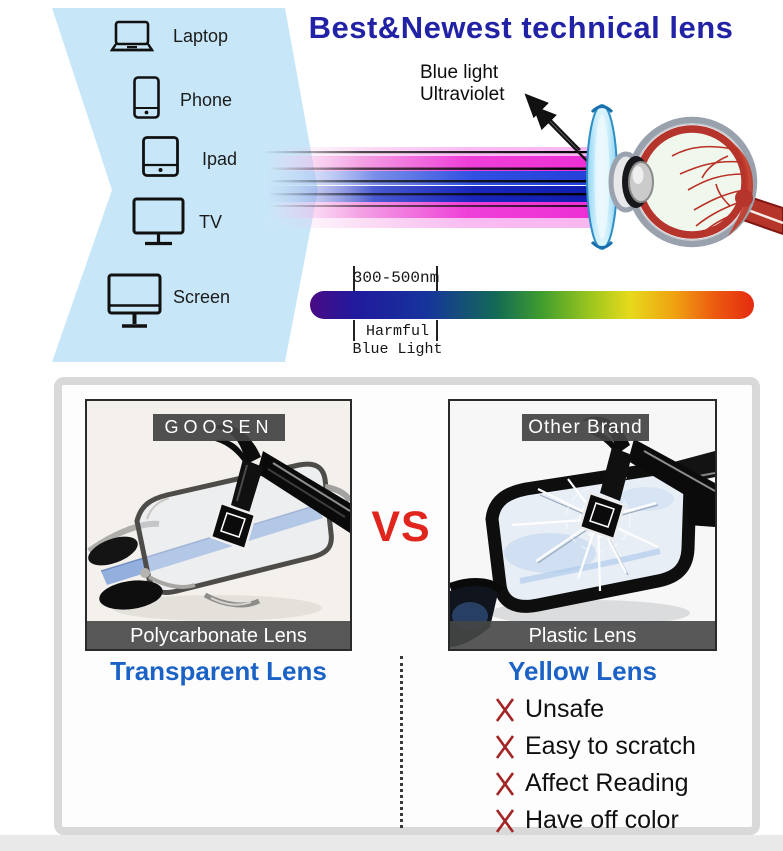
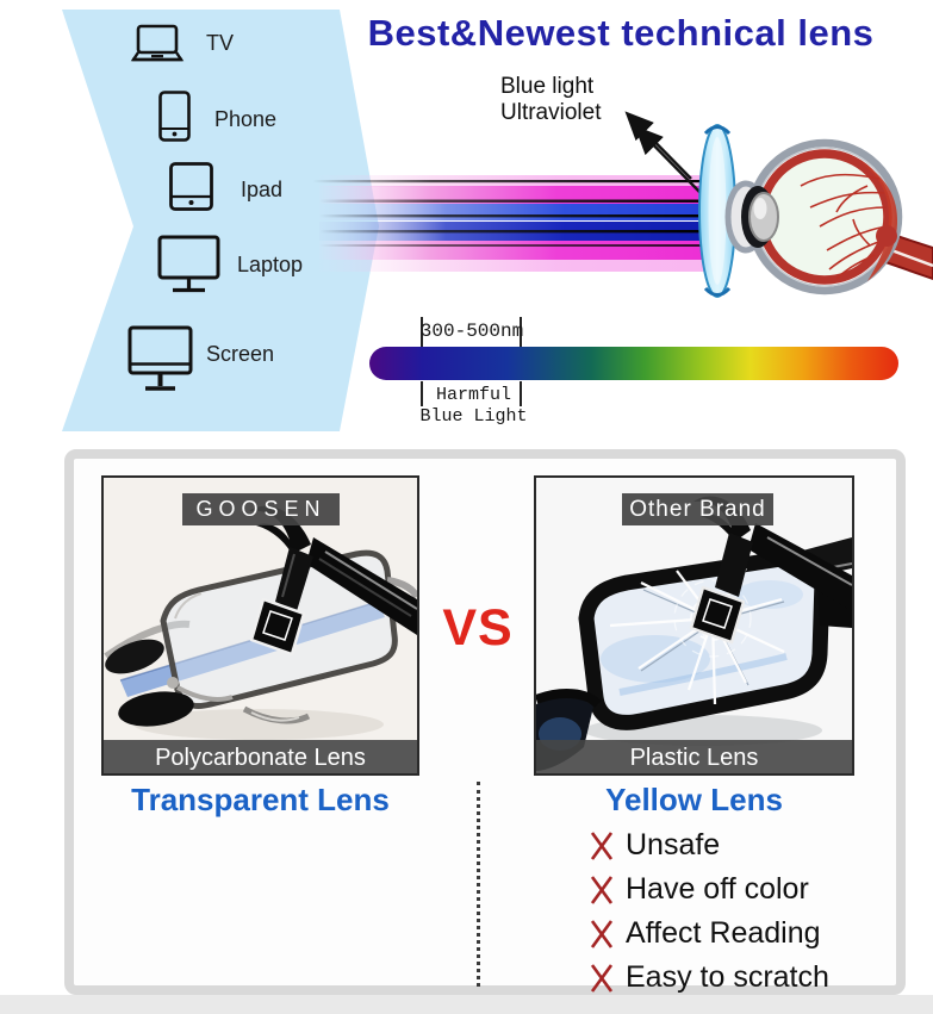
  Best&Newest technical lens
- Laptop
+ TV
  Phone
  Ipad
- TV
+ Laptop
  Screen
  Blue light
  Ultraviolet
  300-500nm
  Harmful
  Blue Light
  GOOSEN
  Polycarbonate Lens
  VS
  Other Brand
  Plastic Lens
  Transparent Lens
  Yellow Lens
  Unsafe
- Easy to scratch
+ Have off color
  Affect Reading
- Have off color
+ Easy to scratch
